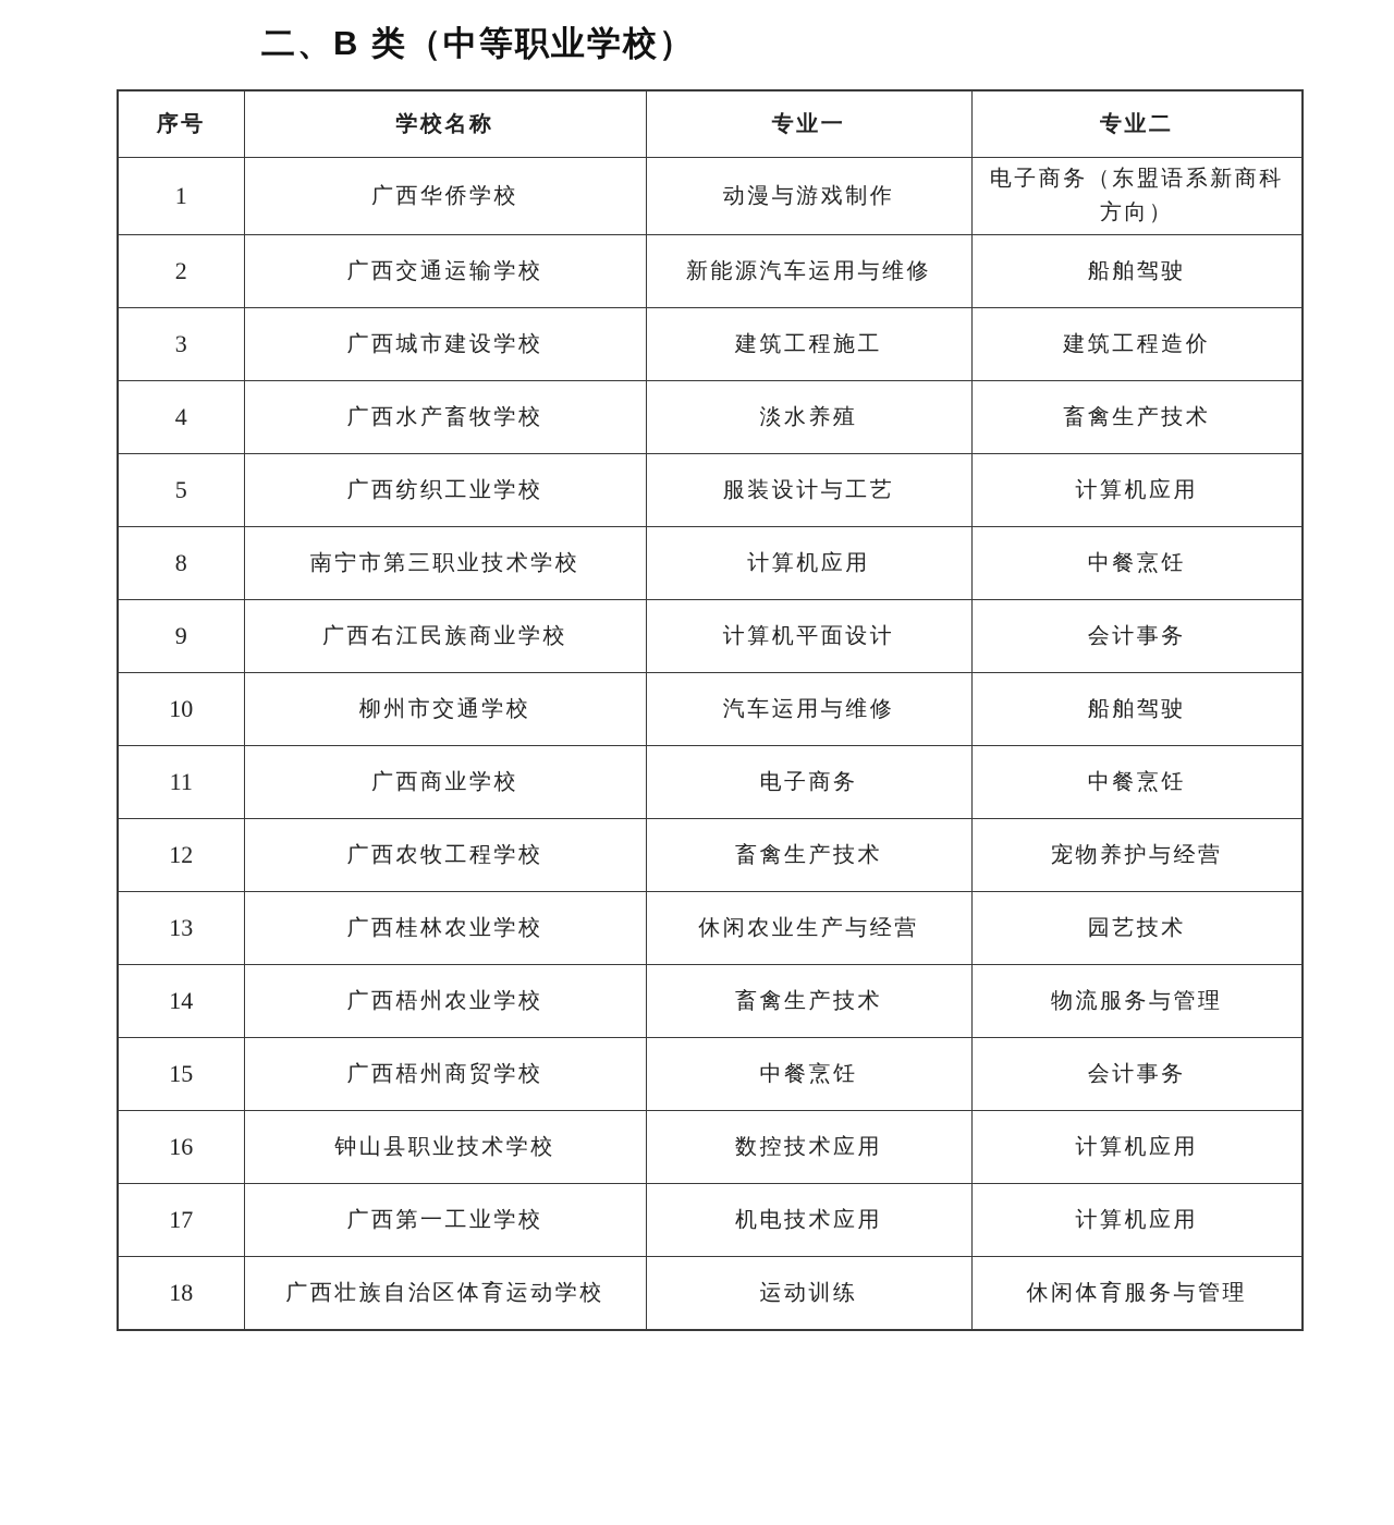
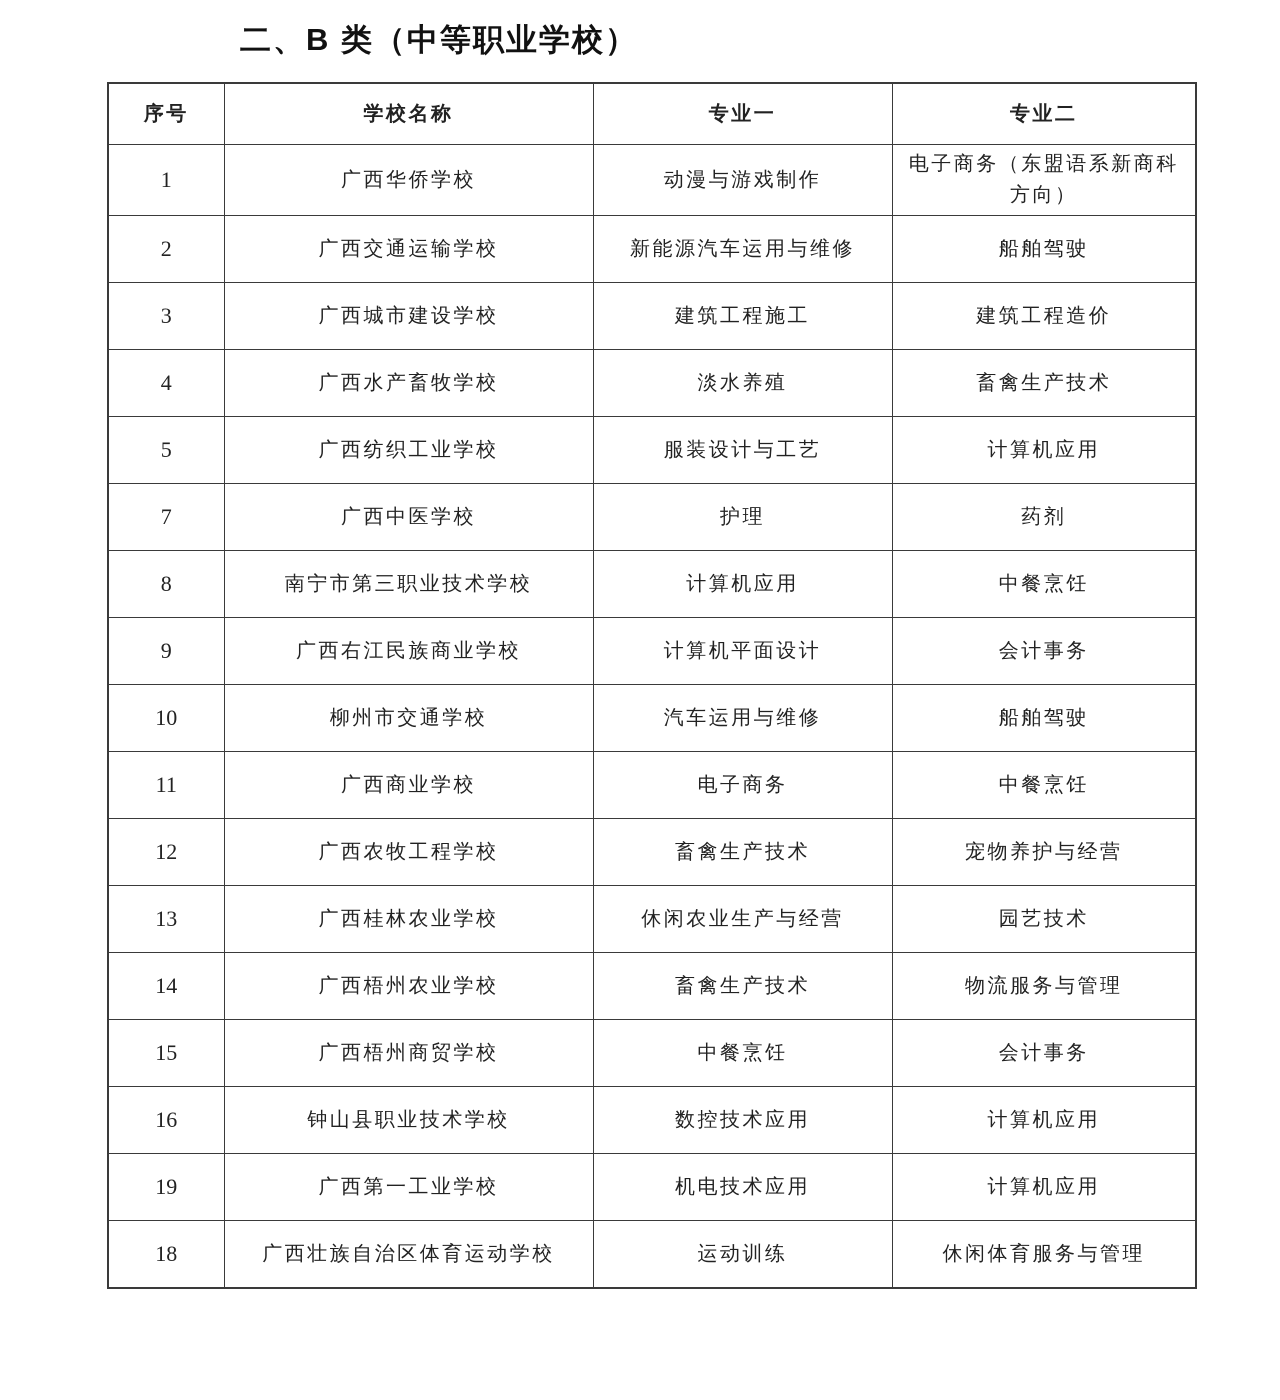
  二、B 类（中等职业学校）
  序号	学校名称	专业一	专业二
  1	广西华侨学校	动漫与游戏制作	电子商务（东盟语系新商科方向）
  2	广西交通运输学校	新能源汽车运用与维修	船舶驾驶
  3	广西城市建设学校	建筑工程施工	建筑工程造价
  4	广西水产畜牧学校	淡水养殖	畜禽生产技术
  5	广西纺织工业学校	服装设计与工艺	计算机应用
+ 7	广西中医学校	护理	药剂
  8	南宁市第三职业技术学校	计算机应用	中餐烹饪
  9	广西右江民族商业学校	计算机平面设计	会计事务
  10	柳州市交通学校	汽车运用与维修	船舶驾驶
  11	广西商业学校	电子商务	中餐烹饪
  12	广西农牧工程学校	畜禽生产技术	宠物养护与经营
  13	广西桂林农业学校	休闲农业生产与经营	园艺技术
  14	广西梧州农业学校	畜禽生产技术	物流服务与管理
  15	广西梧州商贸学校	中餐烹饪	会计事务
  16	钟山县职业技术学校	数控技术应用	计算机应用
- 17	广西第一工业学校	机电技术应用	计算机应用
+ 19	广西第一工业学校	机电技术应用	计算机应用
  18	广西壮族自治区体育运动学校	运动训练	休闲体育服务与管理
